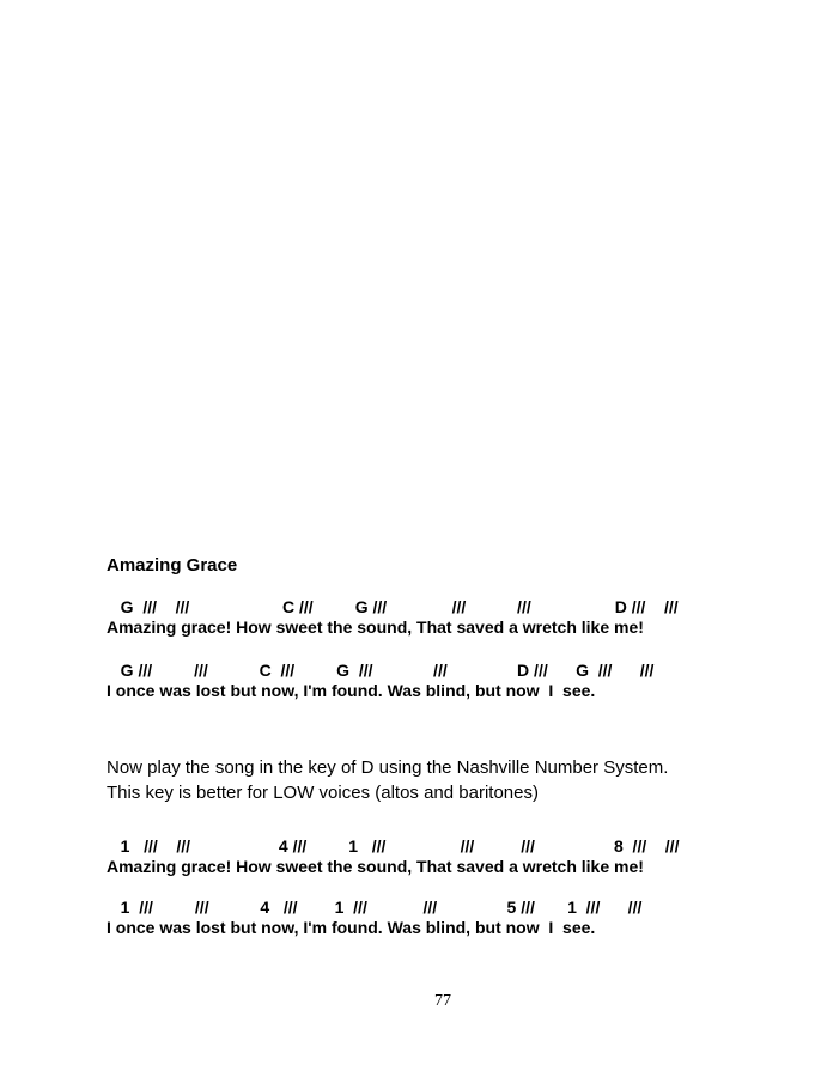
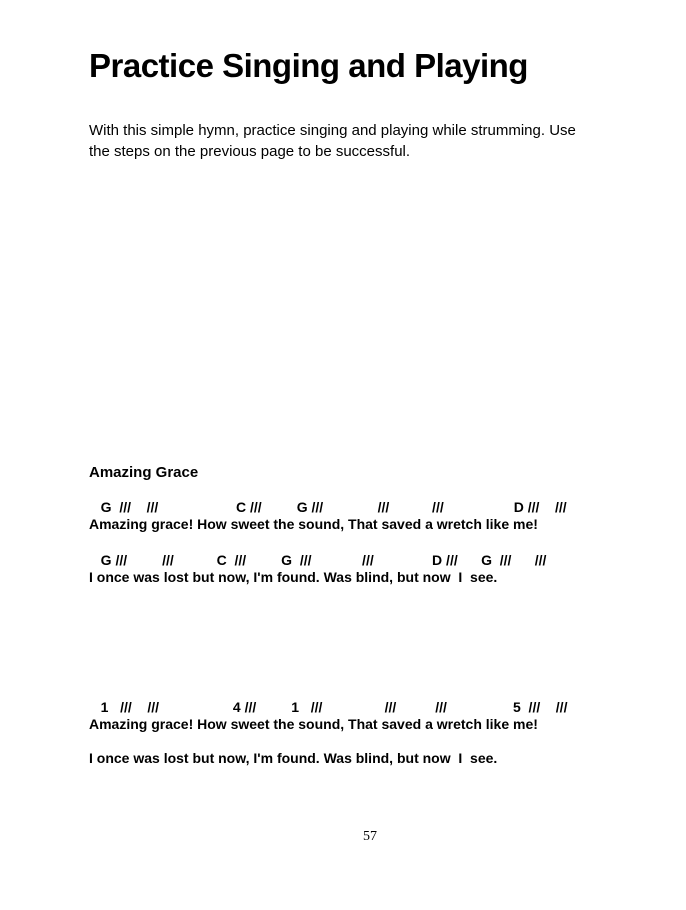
+ Practice Singing and Playing
+ With this simple hymn, practice singing and playing while strumming. Use
+ the steps on the previous page to be successful.
  Amazing Grace
  G /// /// C /// G /// /// /// D /// ///
  Amazing grace! How sweet the sound, That saved a wretch like me!
  G /// /// C /// G /// /// D /// G /// ///
  I once was lost but now, I'm found. Was blind, but now I see.
- Now play the song in the key of D using the Nashville Number System.
- This key is better for LOW voices (altos and baritones)
- 1 /// /// 4 /// 1 /// /// /// 8 /// ///
+ 1 /// /// 4 /// 1 /// /// /// 5 /// ///
  Amazing grace! How sweet the sound, That saved a wretch like me!
- 1 /// /// 4 /// 1 /// /// 5 /// 1 /// ///
  I once was lost but now, I'm found. Was blind, but now I see.
- 77
+ 57
